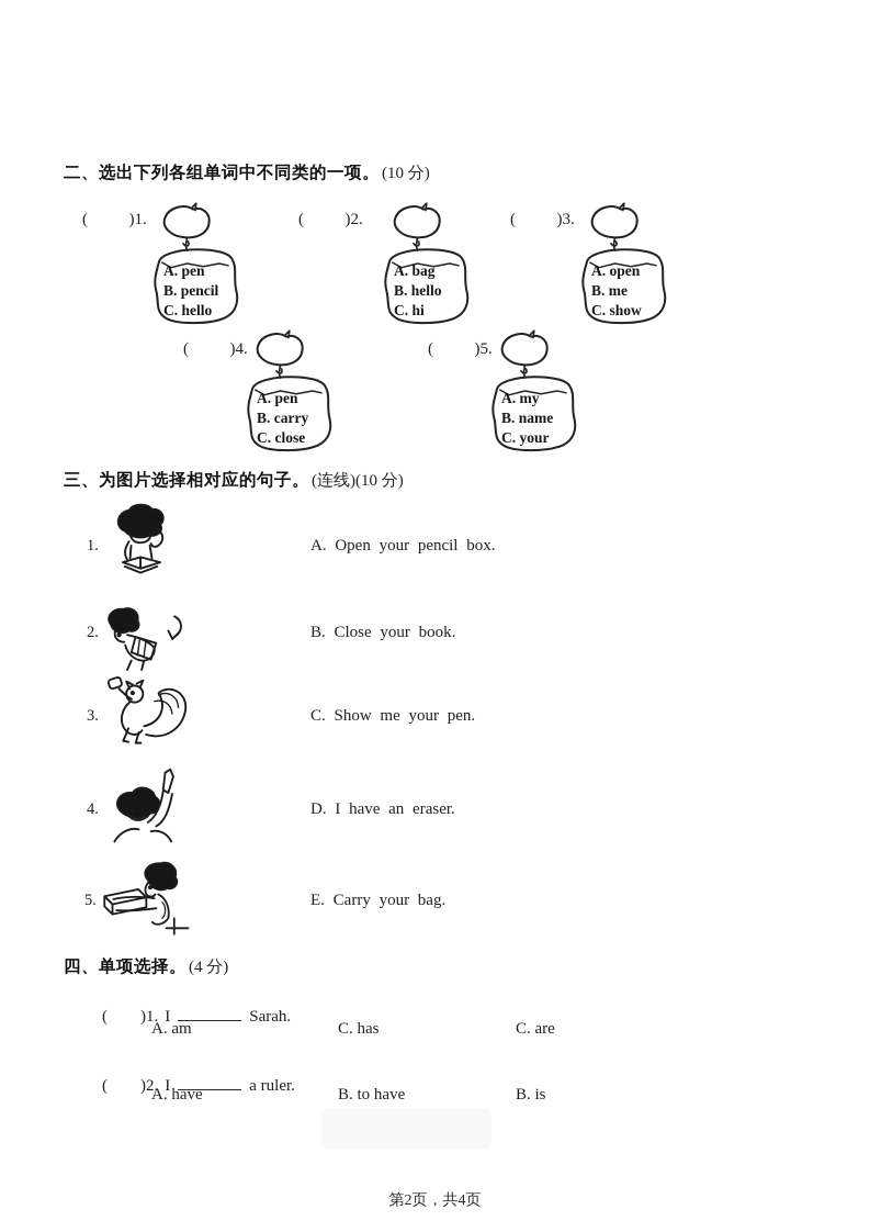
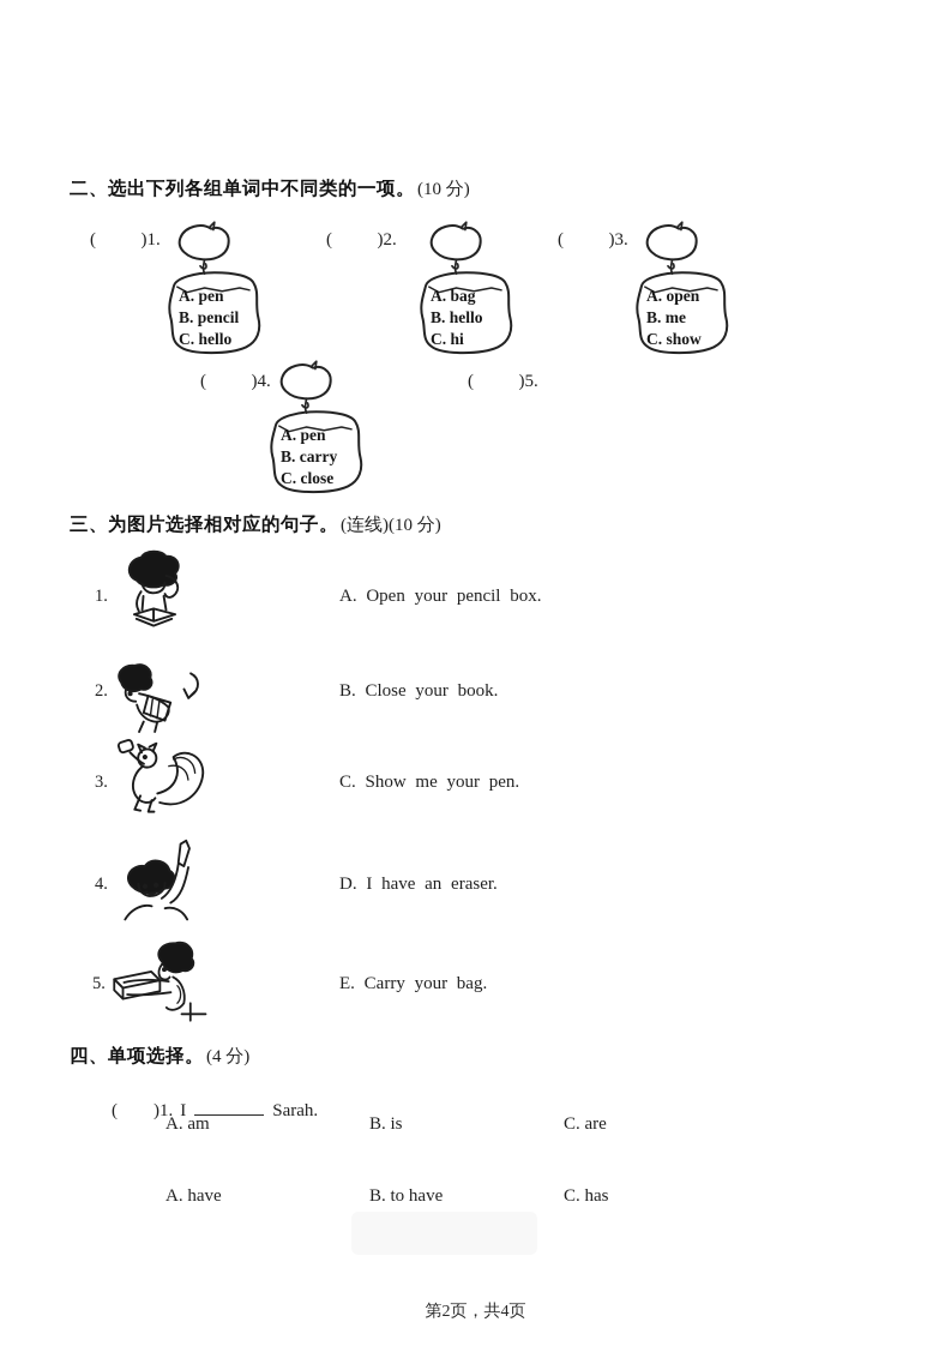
  二、选出下列各组单词中不同类的一项。 (10 分)
  ( )1.
  A. pen
  B. pencil
  C. hello
  ( )2.
  A. bag
  B. hello
  C. hi
  ( )3.
  A. open
  B. me
  C. show
  ( )4.
  A. pen
  B. carry
  C. close
  ( )5.
- A. my
- B. name
- C. your
  三、为图片选择相对应的句子。 (连线)(10 分)
  1.
  A. Open your pencil box.
  2.
  B. Close your book.
  3.
  C. Show me your pen.
  4.
  D. I have an eraser.
  5.
  E. Carry your bag.
  四、单项选择。 (4 分)
  ( )1. I Sarah.
  A. am
- C. has
+ B. is
  C. are
- ( )2. I a ruler.
  A. have
  B. to have
- B. is
+ C. has
  第2页，共4页
